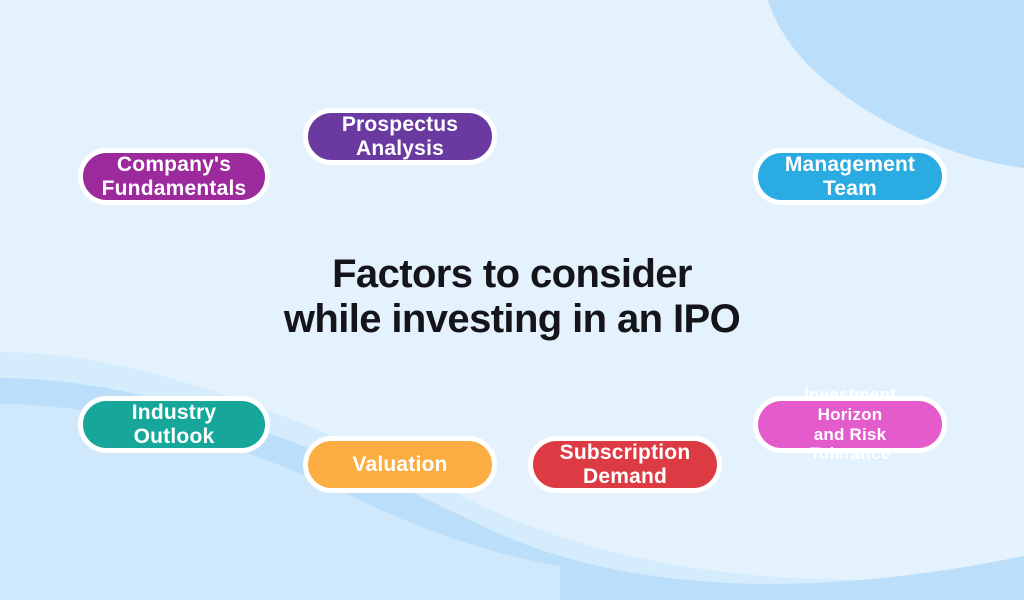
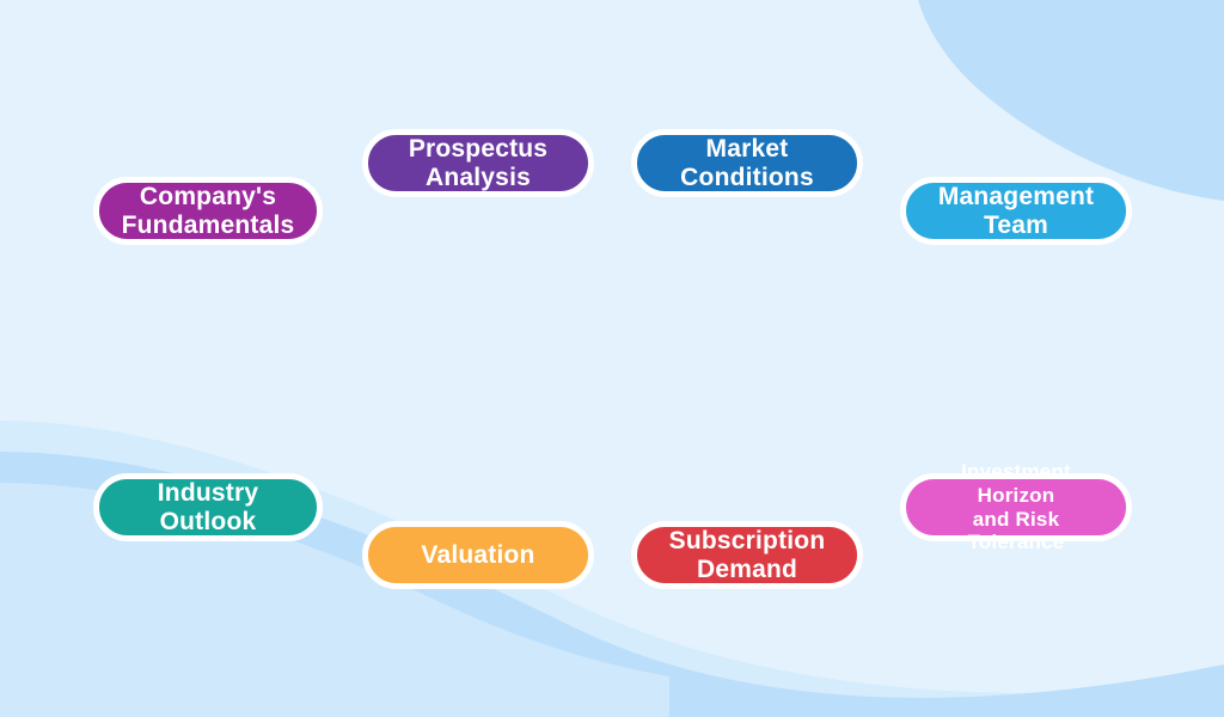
  Company's
  Fundamentals
  Prospectus
  Analysis
+ Market
+ Conditions
  Management
  Team
- Factors to consider
- while investing in an IPO
  Industry
  Outlook
  Valuation
  Subscription
  Demand
  Investment Horizon
  and Risk Tolerance
